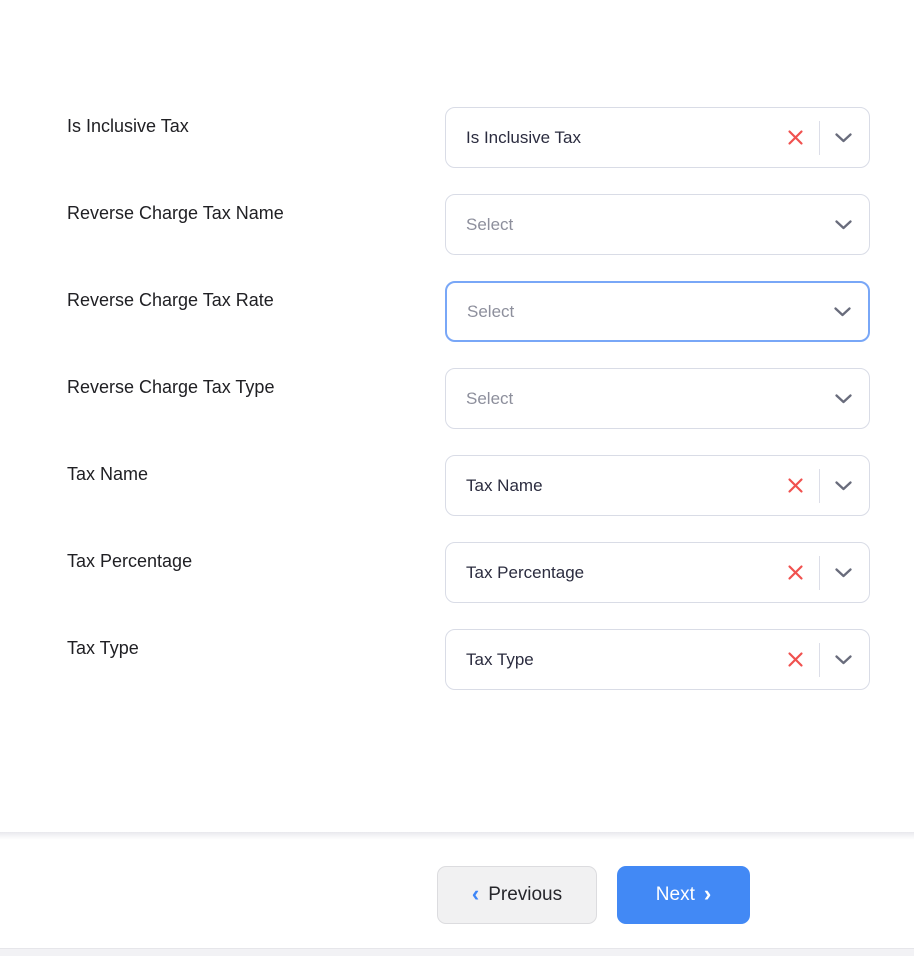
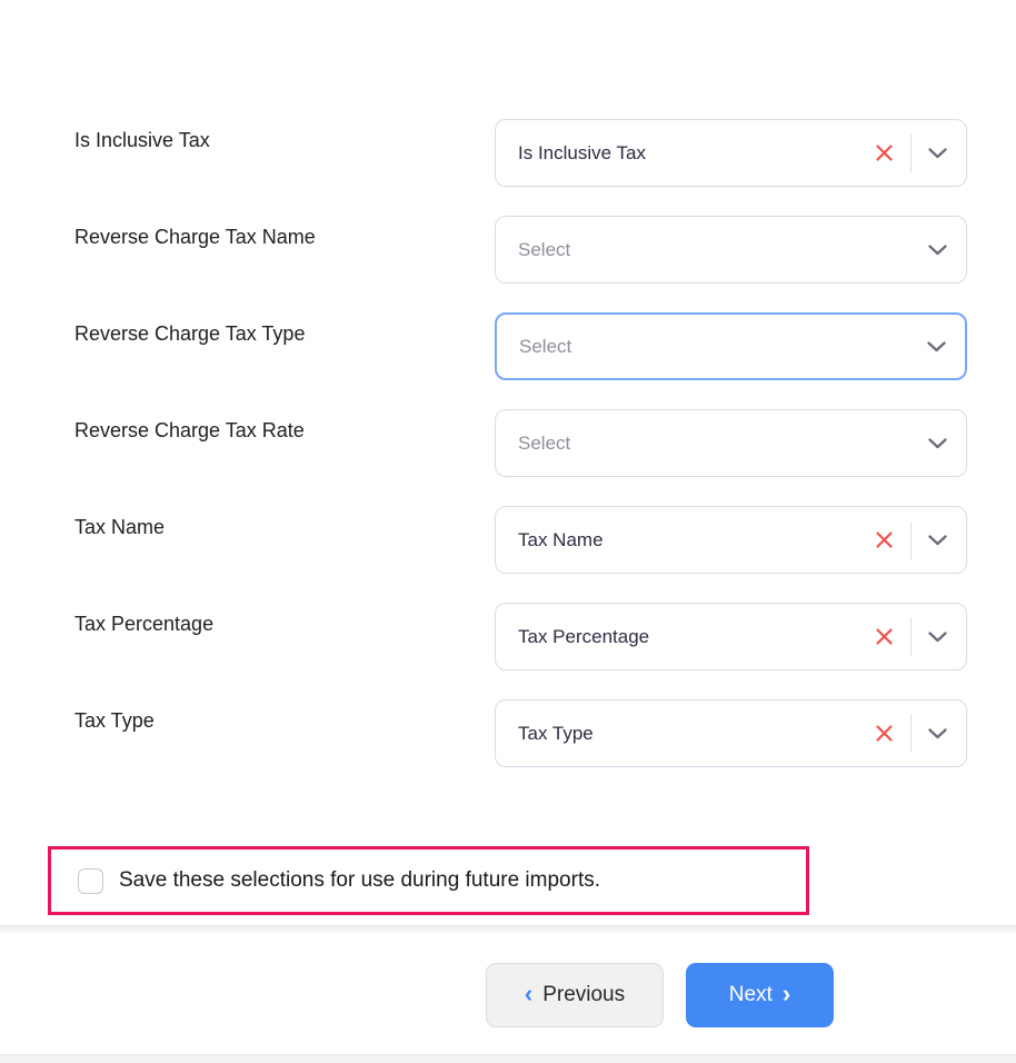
  Is Inclusive Tax
  Is Inclusive Tax
  Reverse Charge Tax Name
  Select
- Reverse Charge Tax Rate
+ Reverse Charge Tax Type
  Select
- Reverse Charge Tax Type
+ Reverse Charge Tax Rate
  Select
  Tax Name
  Tax Name
  Tax Percentage
  Tax Percentage
  Tax Type
  Tax Type
+ Save these selections for use during future imports.
  ‹
  Previous
  Next
  ›
